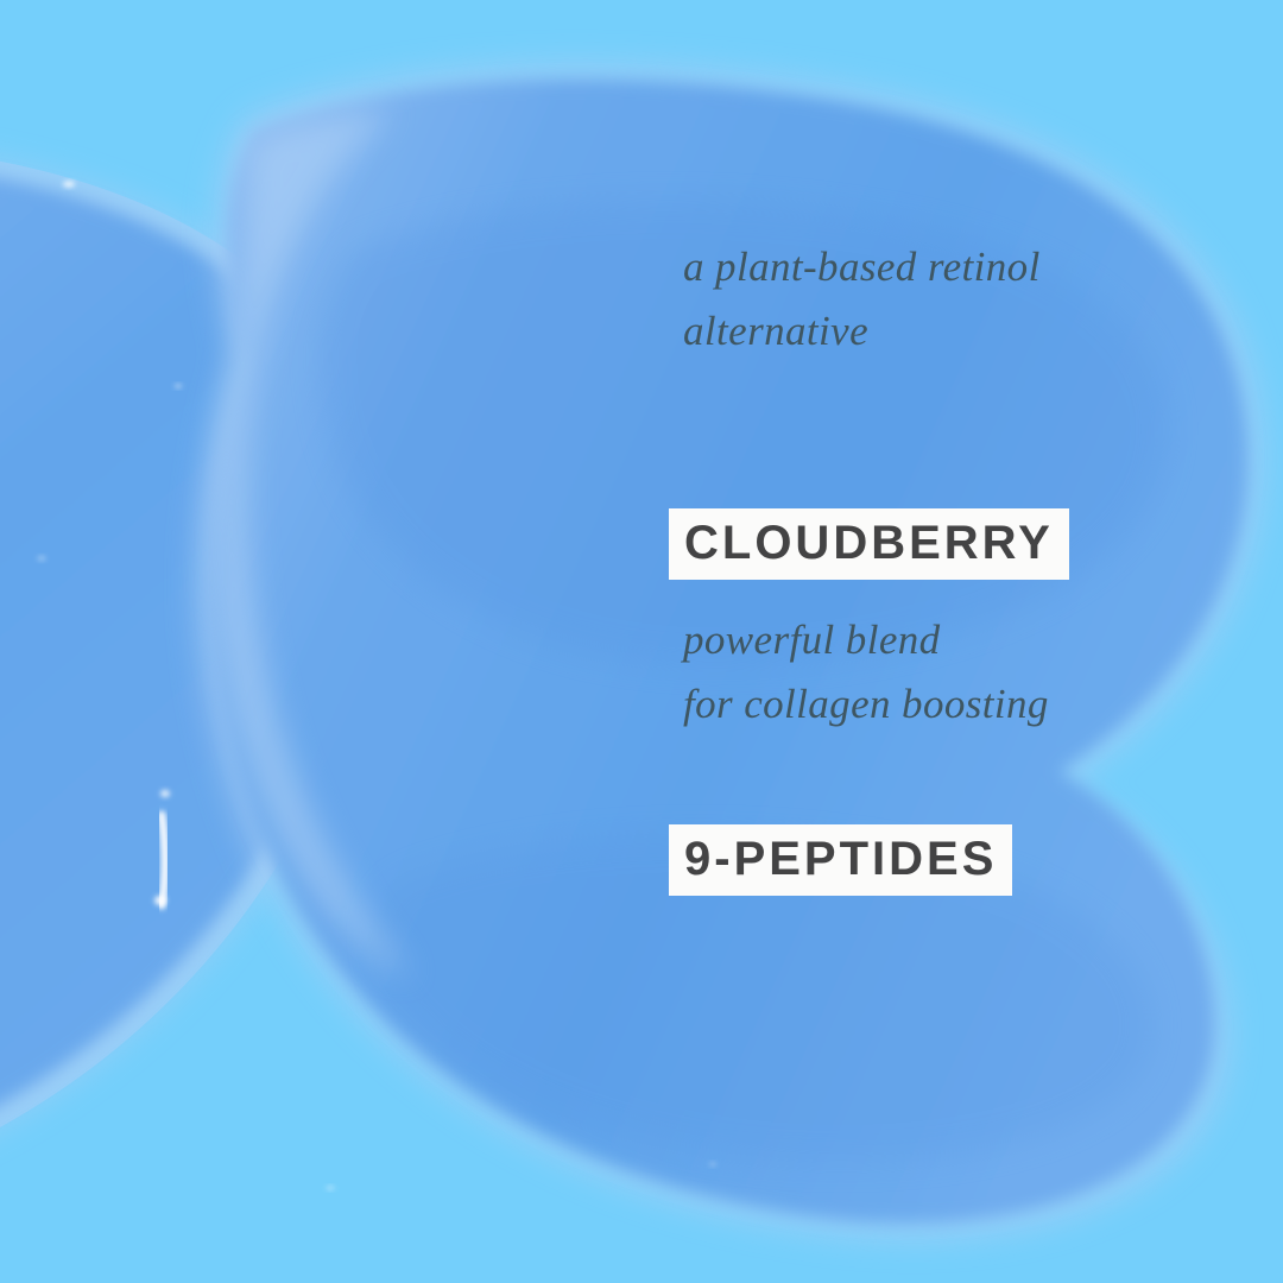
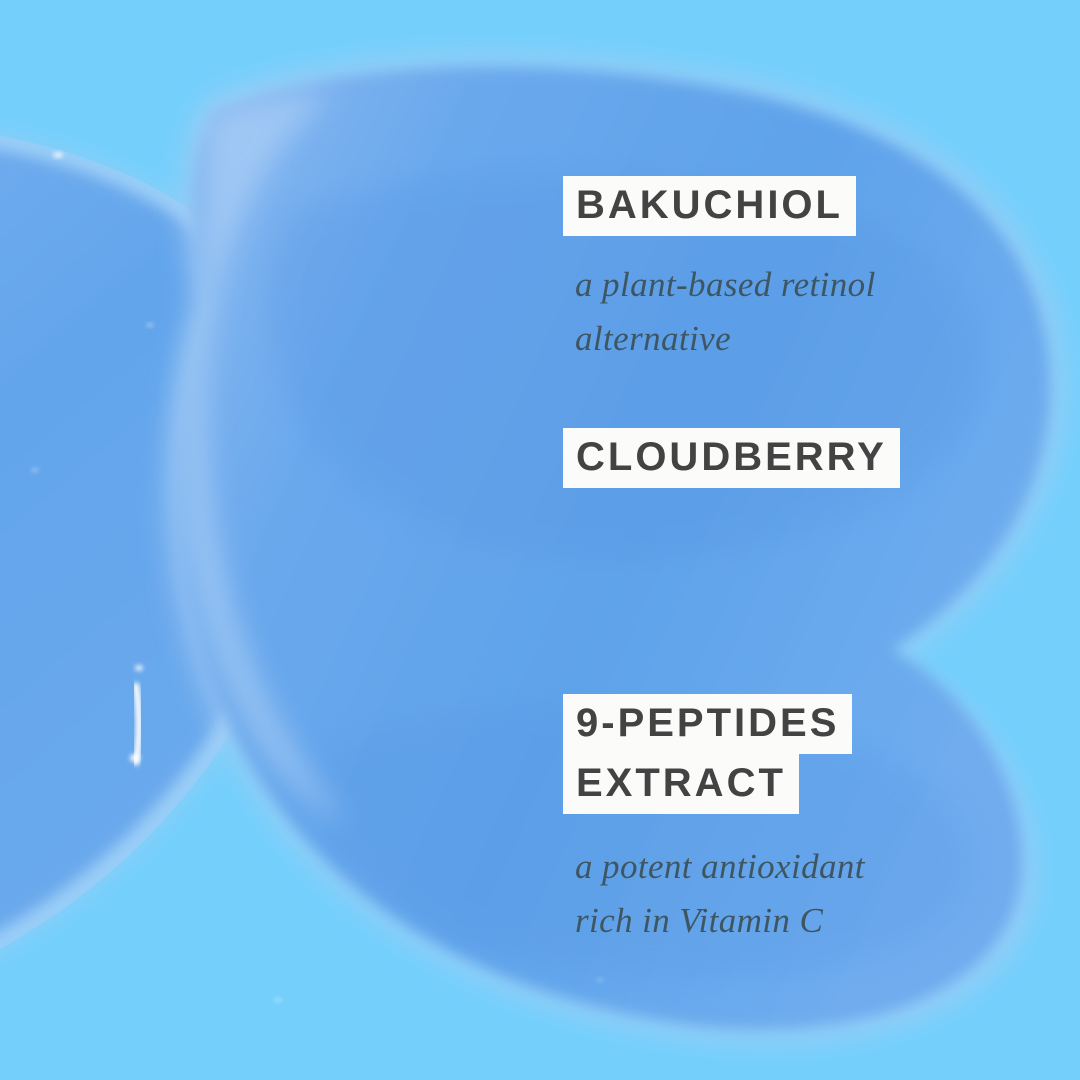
+ BAKUCHIOL
  a plant-based retinol
  alternative
  CLOUDBERRY
- powerful blend
- for collagen boosting
  9-PEPTIDES
+ EXTRACT
+ a potent antioxidant
+ rich in Vitamin C
